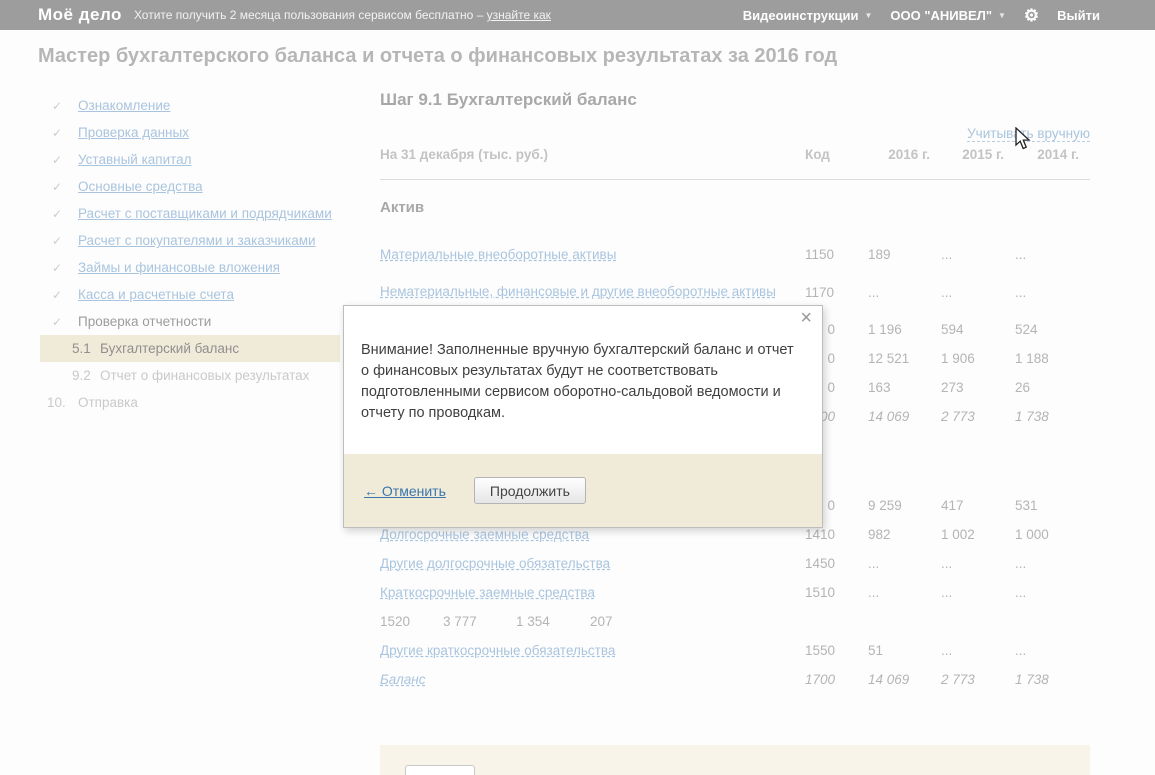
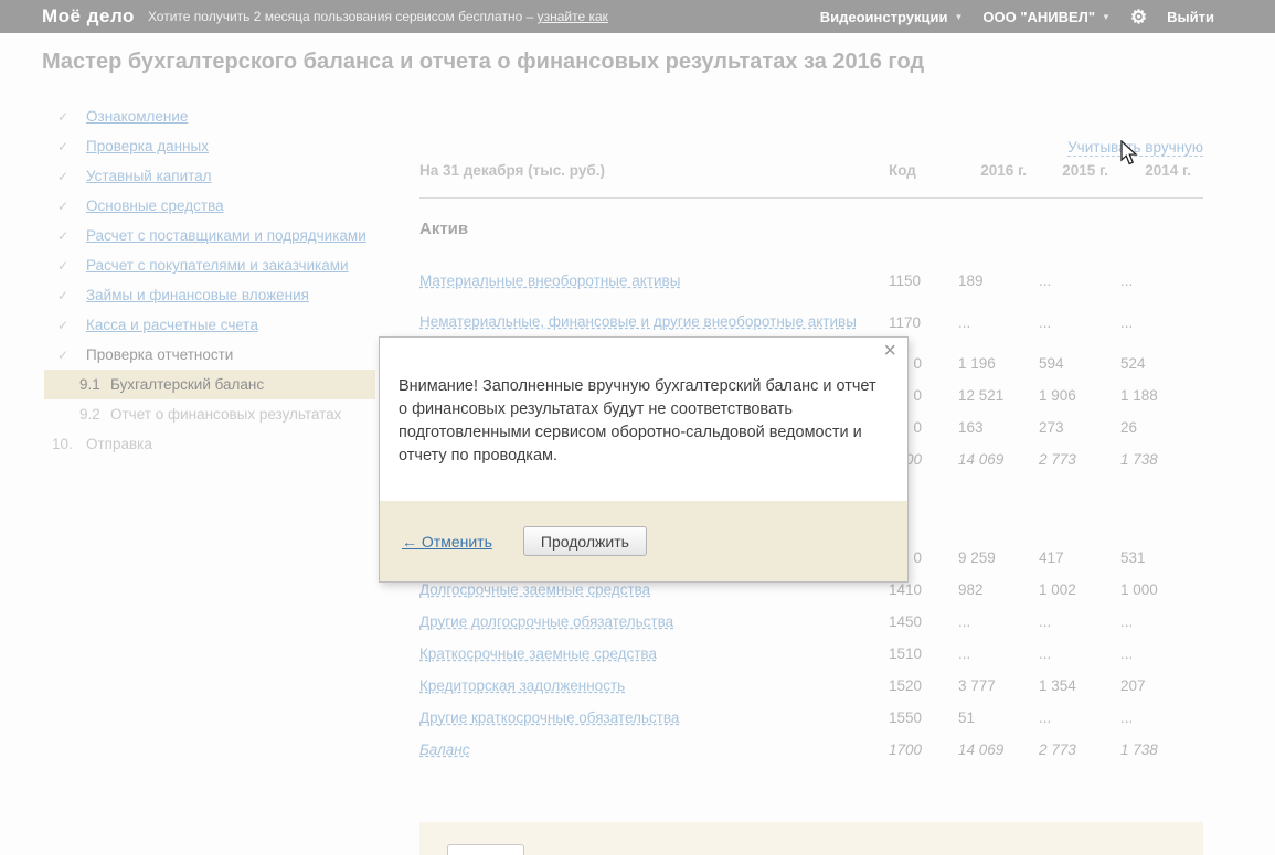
  Моё дело
  Хотите получить 2 месяца пользования сервисом бесплатно – узнайте как
  Видеоинструкции
  ▼
  ООО "АНИВЕЛ"
  ▼
  ⚙
  Выйти
  Мастер бухгалтерского баланса и отчета о финансовых результатах за 2016 год
  ✓
  Ознакомление
  ✓
  Проверка данных
  ✓
  Уставный капитал
  ✓
  Основные средства
  ✓
  Расчет с поставщиками и подрядчиками
  ✓
  Расчет с покупателями и заказчиками
  ✓
  Займы и финансовые вложения
  ✓
  Касса и расчетные счета
  ✓
  Проверка отчетности
- 5.1
+ 9.1
  Бухгалтерский баланс
  9.2
  Отчет о финансовых результатах
  10.
  Отправка
- Шаг 9.1 Бухгалтерский баланс
  Учитывть вручную
  На 31 декабря (тыс. руб.)
  Код
  2016 г.
  2015 г.
  2014 г.
  Актив
  Материальные внеоборотные активы
  1150
  189
  ...
  ...
  Нематериальные, финансовые и другие внеоборотные активы
  1170
  ...
  ...
  ...
  0
  1 196
  594
  524
  0
  12 521
  1 906
  1 188
  0
  163
  273
  26
  00
  14 069
  2 773
  1 738
  0
  9 259
  417
  531
  Долгосрочные заемные средства
  1410
  982
  1 002
  1 000
  Другие долгосрочные обязательства
  1450
  ...
  ...
  ...
  Краткосрочные заемные средства
  1510
  ...
  ...
  ...
+ Кредиторская задолженность
  1520
  3 777
  1 354
  207
  Другие краткосрочные обязательства
  1550
  51
  ...
  ...
  Баланс
  1700
  14 069
  2 773
  1 738
  ×
  Внимание! Заполненные вручную бухгалтерский баланс и отчет о финансовых результатах будут не соответствовать подготовленными сервисом оборотно-сальдовой ведомости и отчету по проводкам.
  ← Отменить
  Продолжить
